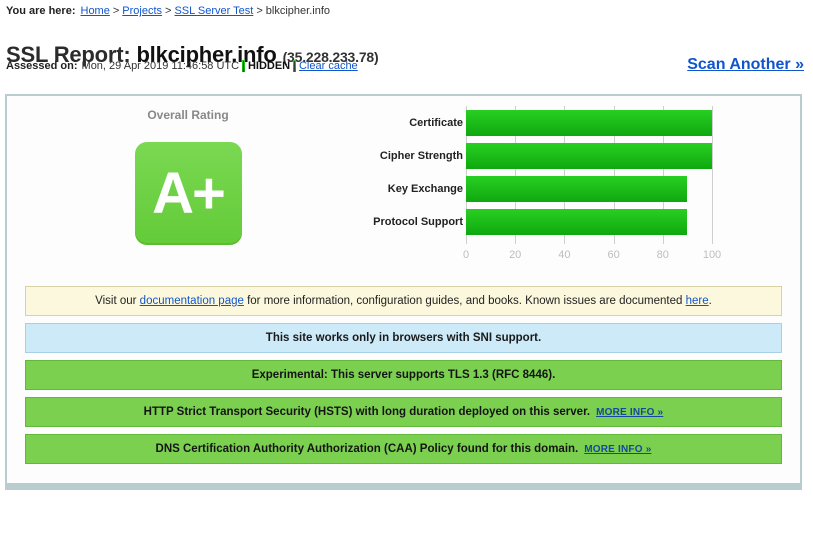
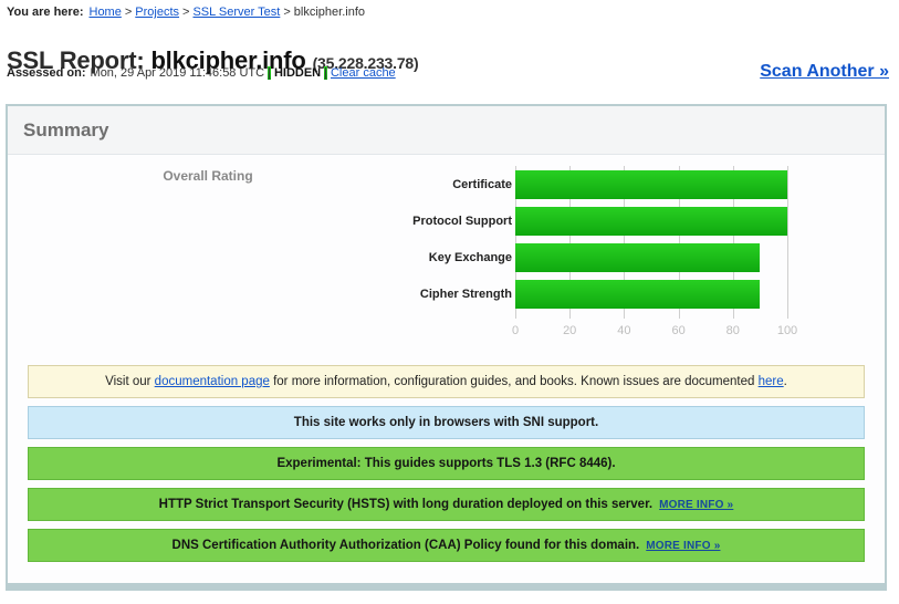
  You are here: Home > Projects > SSL Server Test > blkcipher.info
  SSL Report: blkcipher.info (35.228.233.78)
  Assessed on: Mon, 29 Apr 2019 11:46:58 UTC | HIDDEN | Clear cache
  Scan Another »
+ Summary
  Overall Rating
- A+
  Certificate
- Cipher Strength
+ Protocol Support
  Key Exchange
- Protocol Support
+ Cipher Strength
  0
  20
  40
  60
  80
  100
  Visit our documentation page for more information, configuration guides, and books. Known issues are documented here.
  This site works only in browsers with SNI support.
- Experimental: This server supports TLS 1.3 (RFC 8446).
+ Experimental: This guides supports TLS 1.3 (RFC 8446).
  HTTP Strict Transport Security (HSTS) with long duration deployed on this server. MORE INFO »
  DNS Certification Authority Authorization (CAA) Policy found for this domain. MORE INFO »
